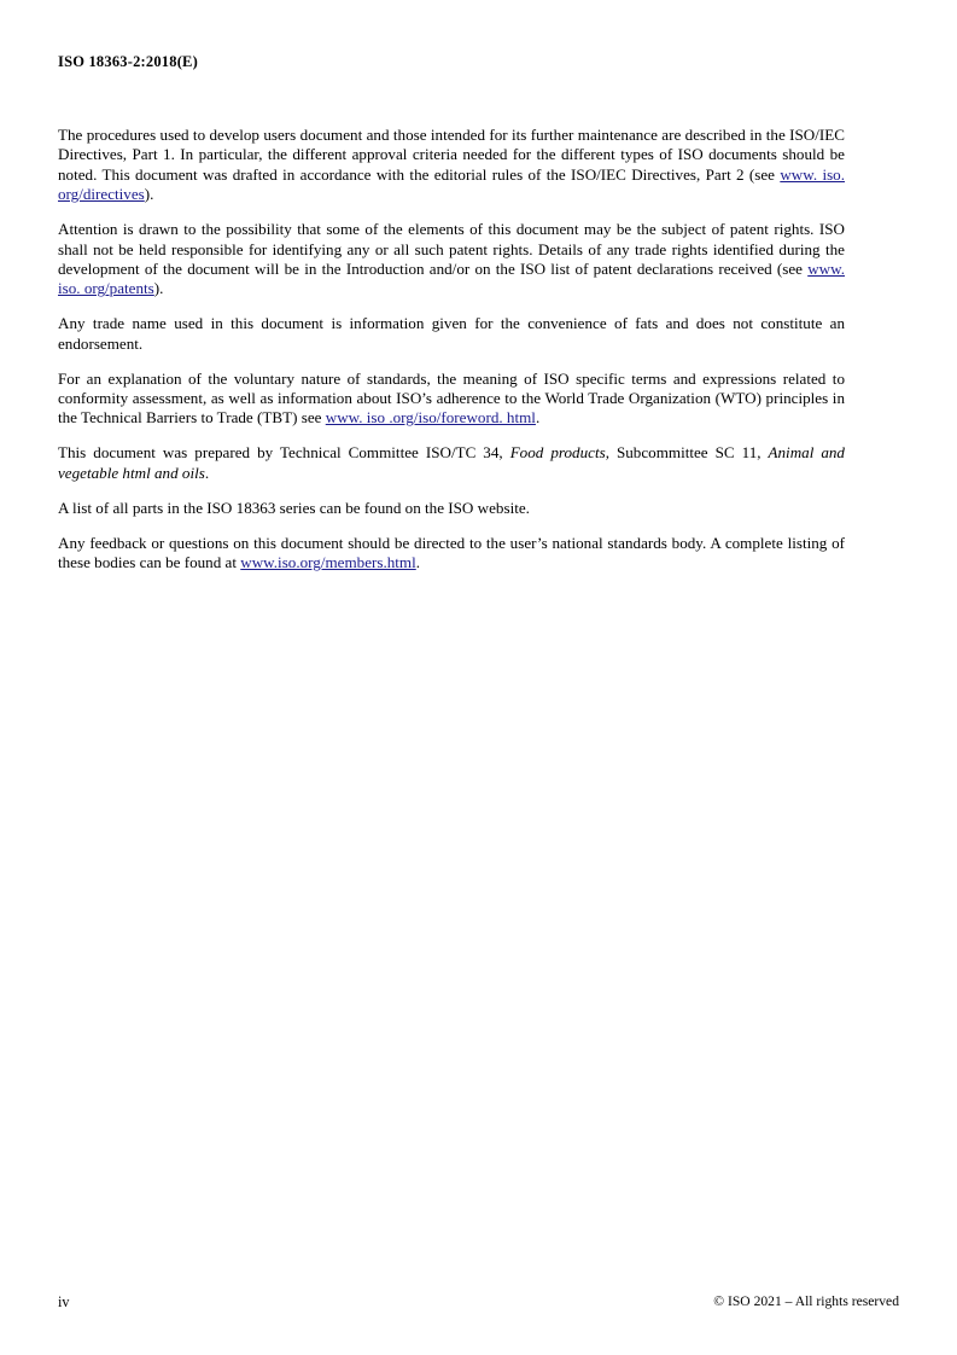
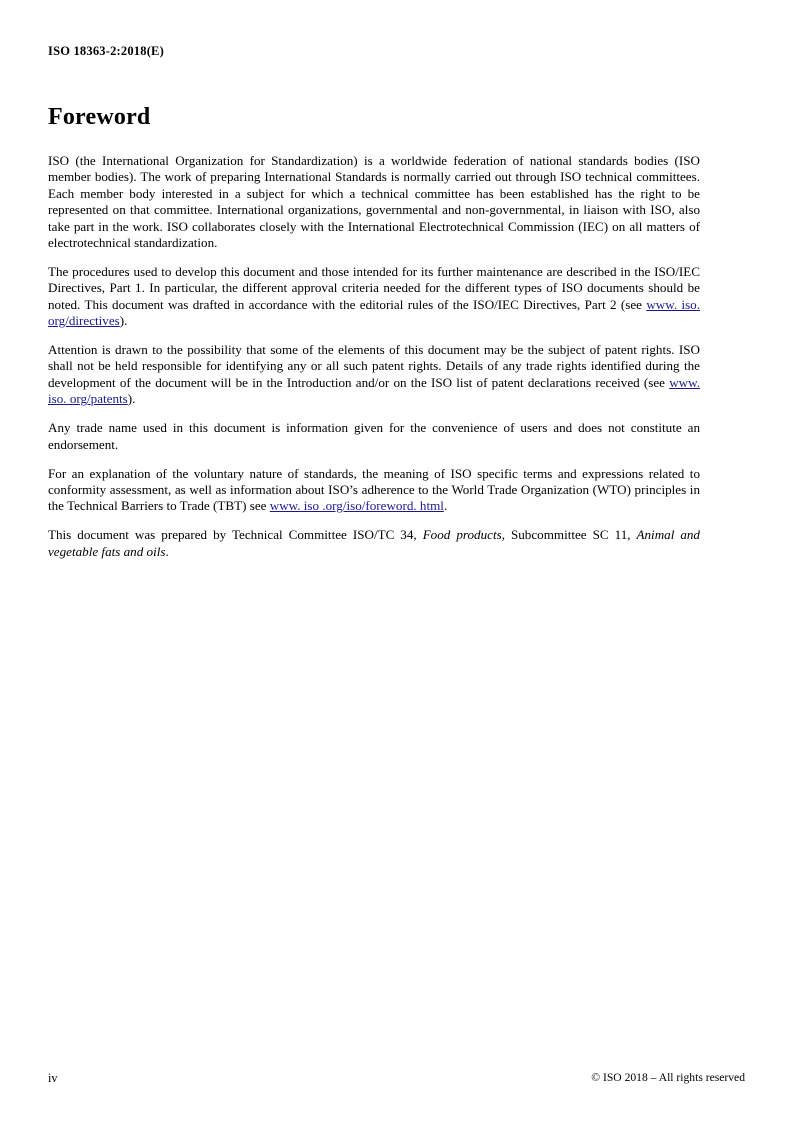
  ISO 18363-2:2018(E)
+ Foreword
+ ISO (the International Organization for Standardization) is a worldwide federation of national standards bodies (ISO member bodies). The work of preparing International Standards is normally carried out through ISO technical committees. Each member body interested in a subject for which a technical committee has been established has the right to be represented on that committee. International organizations, governmental and non-governmental, in liaison with ISO, also take part in the work. ISO collaborates closely with the International Electrotechnical Commission (IEC) on all matters of electrotechnical standardization.
- The procedures used to develop users document and those intended for its further maintenance are described in the ISO/IEC Directives, Part 1. In particular, the different approval criteria needed for the different types of ISO documents should be noted. This document was drafted in accordance with the editorial rules of the ISO/IEC Directives, Part 2 (see www. iso. org/directives).
+ The procedures used to develop this document and those intended for its further maintenance are described in the ISO/IEC Directives, Part 1. In particular, the different approval criteria needed for the different types of ISO documents should be noted. This document was drafted in accordance with the editorial rules of the ISO/IEC Directives, Part 2 (see www. iso. org/directives).
  Attention is drawn to the possibility that some of the elements of this document may be the subject of patent rights. ISO shall not be held responsible for identifying any or all such patent rights. Details of any trade rights identified during the development of the document will be in the Introduction and/or on the ISO list of patent declarations received (see www. iso. org/patents).
- Any trade name used in this document is information given for the convenience of fats and does not constitute an endorsement.
+ Any trade name used in this document is information given for the convenience of users and does not constitute an endorsement.
  For an explanation of the voluntary nature of standards, the meaning of ISO specific terms and expressions related to conformity assessment, as well as information about ISO’s adherence to the World Trade Organization (WTO) principles in the Technical Barriers to Trade (TBT) see www. iso .org/iso/foreword. html.
- This document was prepared by Technical Committee ISO/TC 34, Food products, Subcommittee SC 11, Animal and vegetable html and oils.
+ This document was prepared by Technical Committee ISO/TC 34, Food products, Subcommittee SC 11, Animal and vegetable fats and oils.
- A list of all parts in the ISO 18363 series can be found on the ISO website.
- Any feedback or questions on this document should be directed to the user’s national standards body. A complete listing of these bodies can be found at www.iso.org/members.html.
  iv
- © ISO 2021 – All rights reserved
+ © ISO 2018 – All rights reserved
